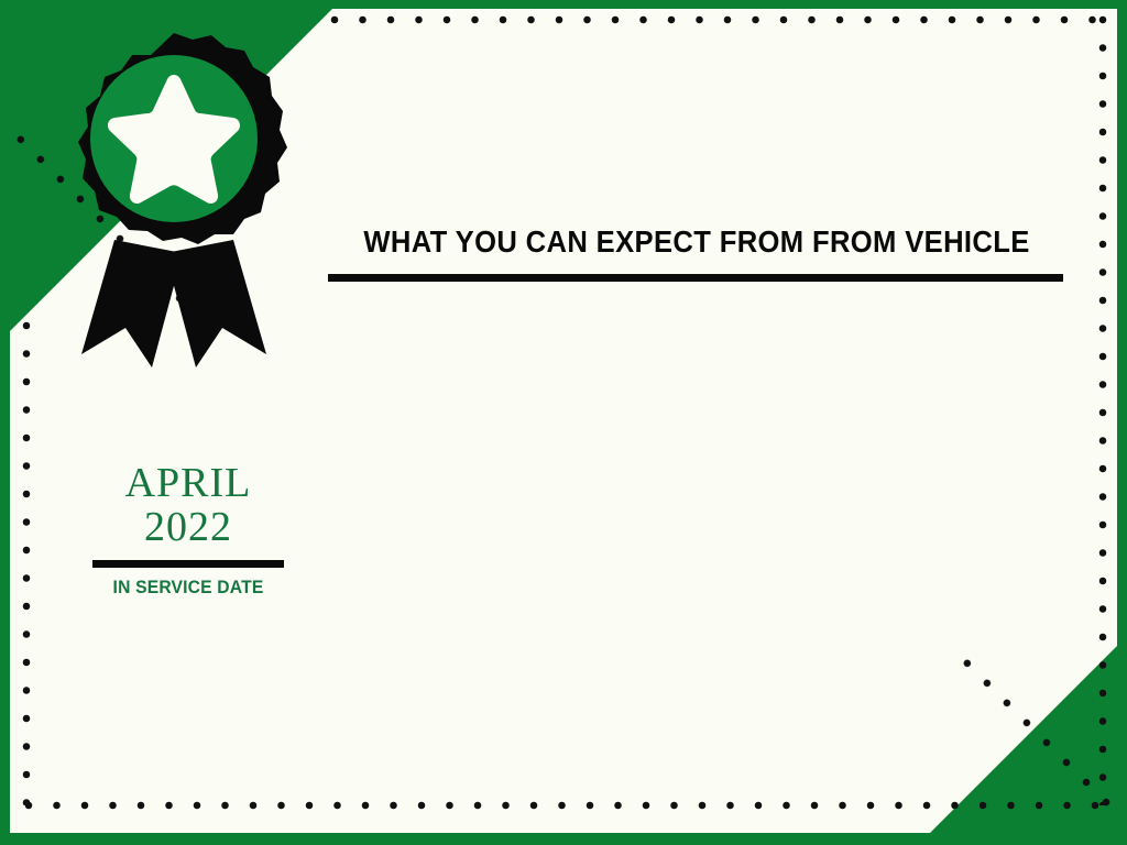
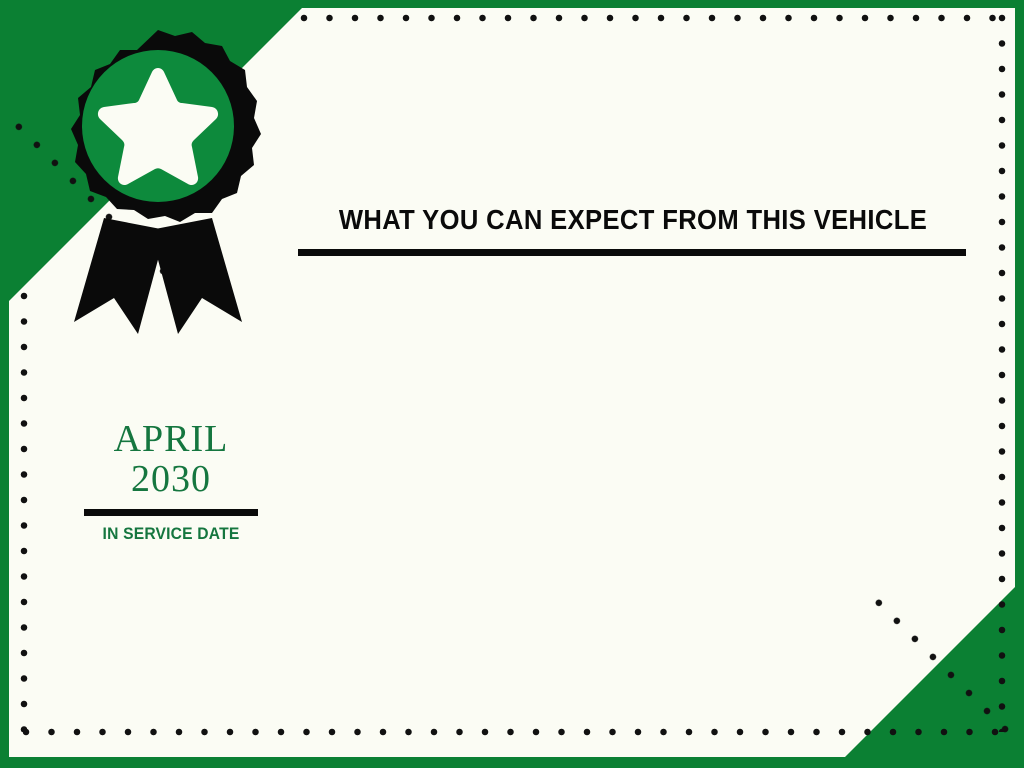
- WHAT YOU CAN EXPECT FROM FROM VEHICLE
+ WHAT YOU CAN EXPECT FROM THIS VEHICLE
  APRIL
- 2022
+ 2030
  IN SERVICE DATE
